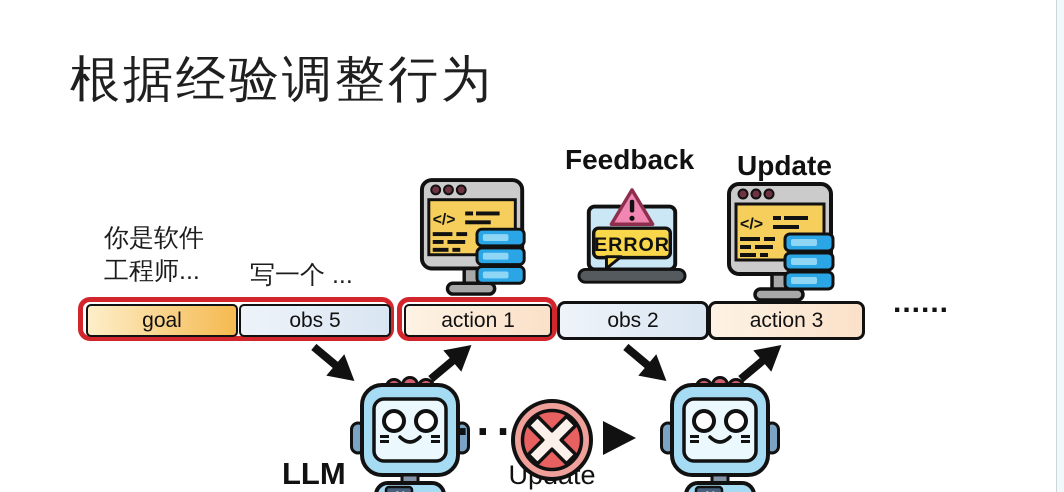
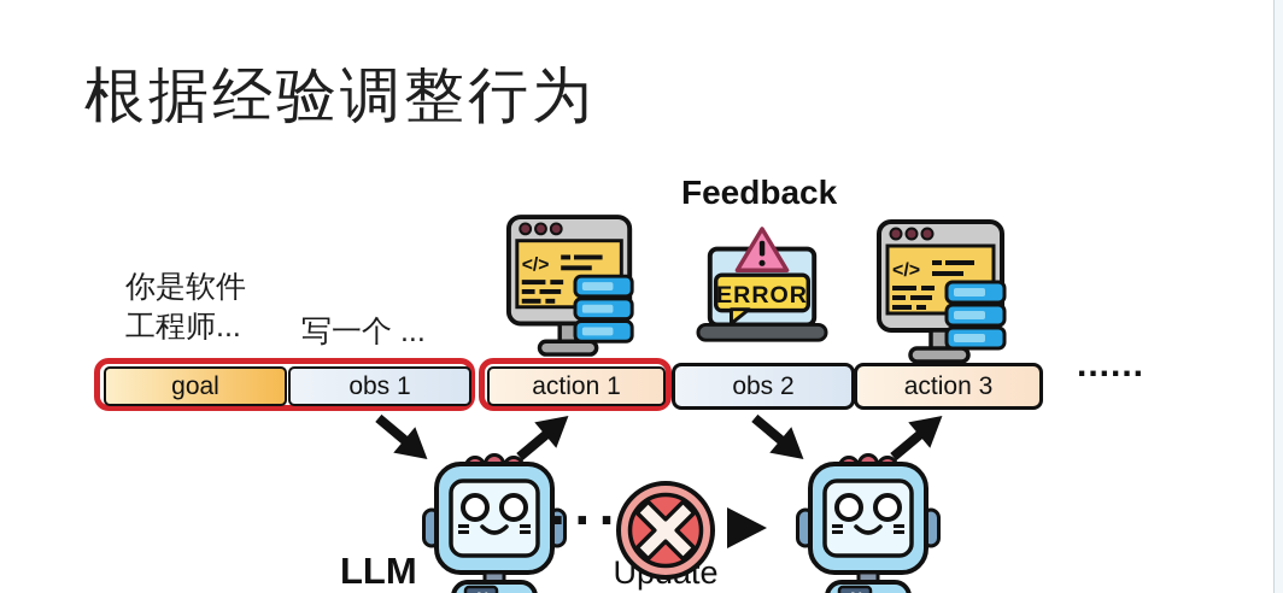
  根据经验调整行为
  你是软件
  工程师...
  写一个 ...
  Feedback
- Update
  </>
  ERROR
  </>
  goal
- obs 5
+ obs 1
  action 1
  obs 2
  action 3
  ......
  LLM
  ···
